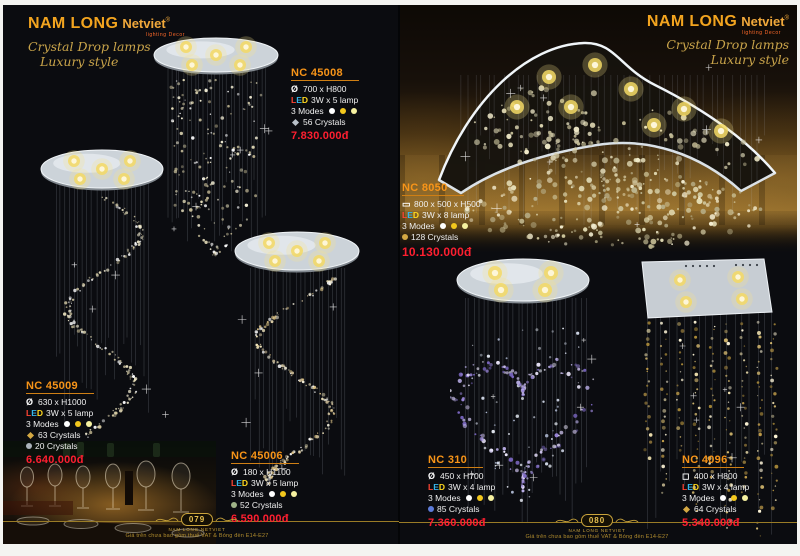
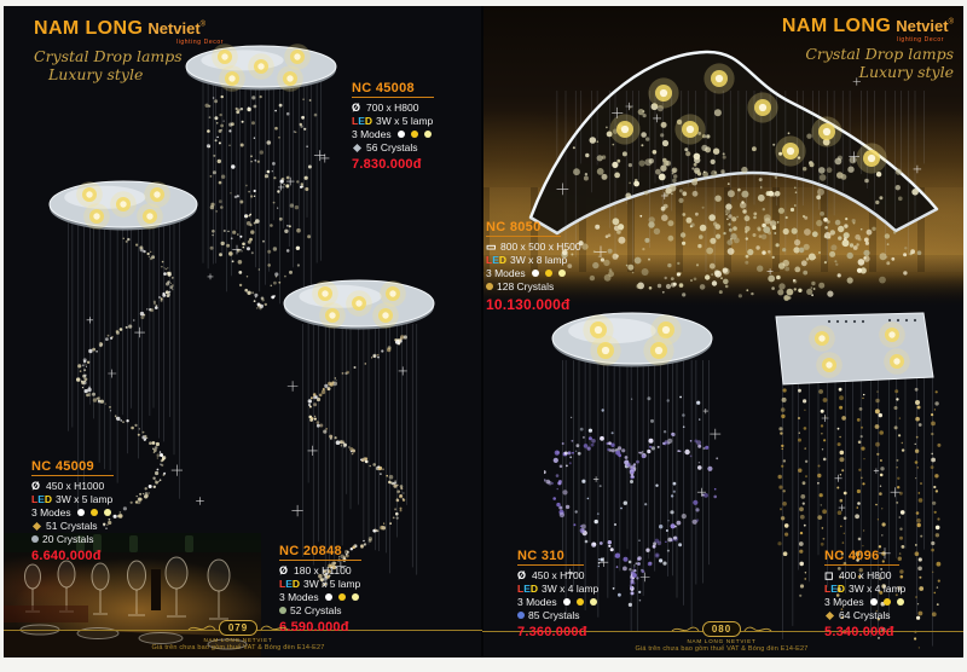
  NAM LONG Netviet
  Crystal Drop lamps
  Luxury style
  NAM LONG Netviet
  Crystal Drop lamps
  Luxury style
  NC 45008
  Ø
  700 x H800
  L
  E
  D
  3W x 5 lamp
  3 Modes
  56 Crystals
  7.830.000đ
  NC 45009
  Ø
- 630 x H1000
+ 450 x H1000
  L
  E
  D
  3W x 5 lamp
  3 Modes
- 63 Crystals
+ 51 Crystals
  20 Crystals
  6.640.000đ
- NC 45006
+ NC 20848
  Ø
  180 x H1100
  L
  E
  D
  3W x 5 lamp
  3 Modes
  52 Crystals
  .590.000đ
  NC 8050
  ▭
  800 x 500 x H500
  L
  E
  D
  3W x 8 lamp
  3 Modes
  128 Crystals
  10.130.000đ
  NC 310
  Ø
  450 x H700
  L
  E
  D
  3W x 4 lamp
  3 Modes
  85 Crystals
  7.360.000đ
  NC 4096
  ◻
  400 x H800
  L
  E
  D
  3W x 4 lamp
  3 Modes
  64 Crystals
  5.340.000đ
  079
  080
